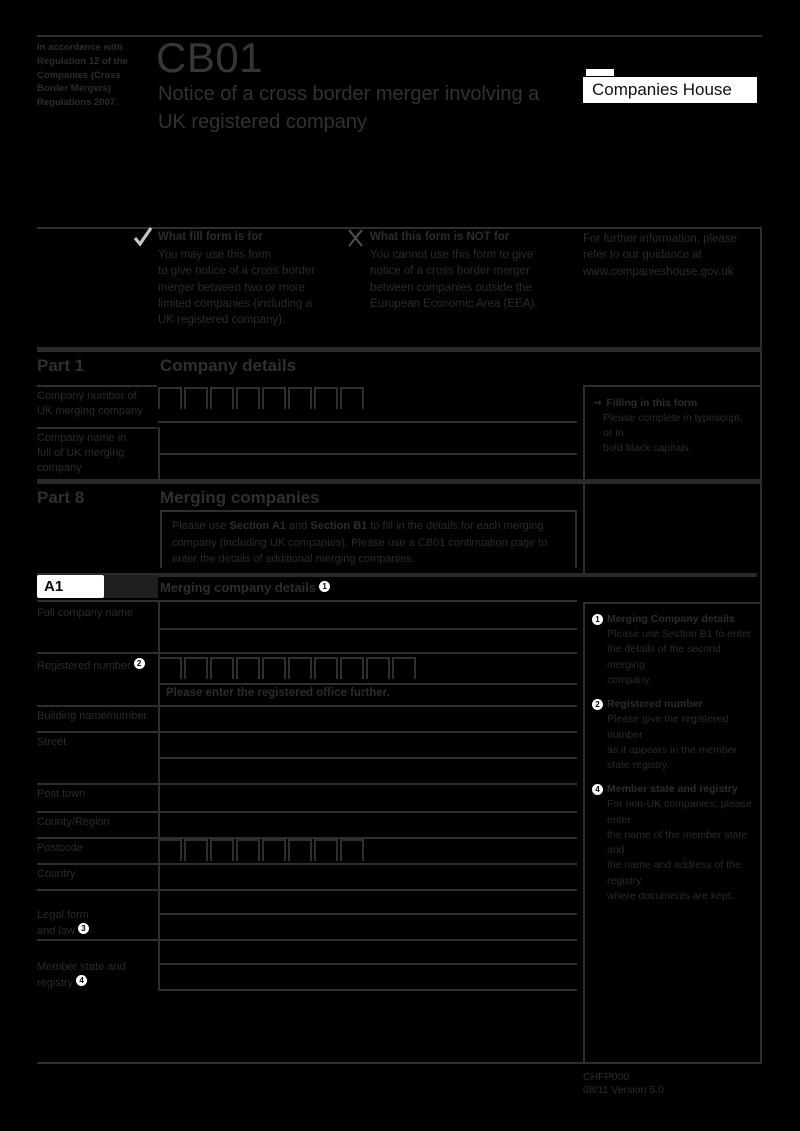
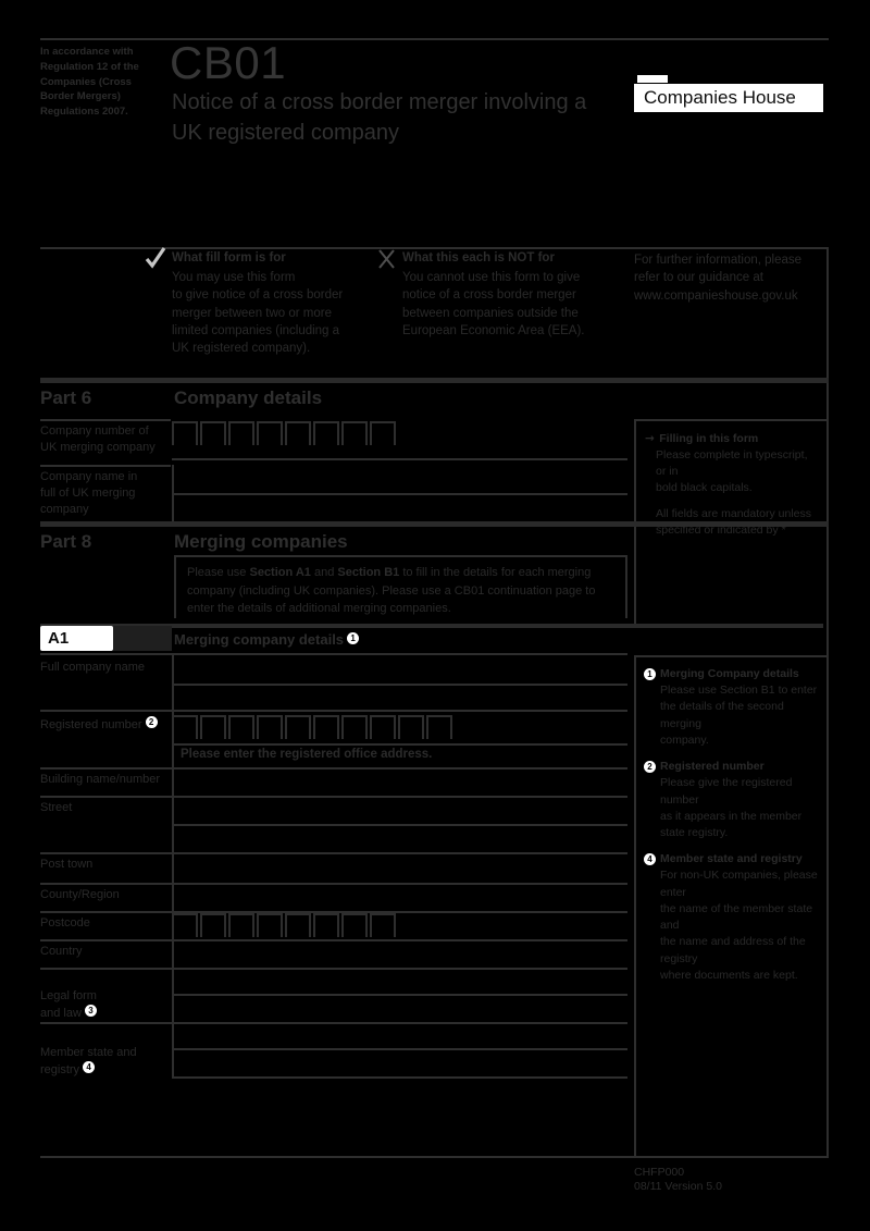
  In accordance with
  Regulation 12 of the
  Companies (Cross
  Border Mergers)
  Regulations 2007.
  CB01
  Notice of a cross border merger involving a
  UK registered company
  Companies House
  What fill form is for
  You may use this form
  to give notice of a cross border
  merger between two or more
  limited companies (including a
  UK registered company).
- What this form is NOT for
+ What this each is NOT for
  You cannot use this form to give
  notice of a cross border merger
  between companies outside the
  European Economic Area (EEA).
  For further information, please
  refer to our guidance at
  www.companieshouse.gov.uk
- Part 1
+ Part 6
  Company details
  Company number of
  UK merging company
  Company name in
  full of UK merging
  company
  → Filling in this form
  Please complete in typescript, or in
  bold black capitals.
+ All fields are mandatory unless
+ specified or indicated by *
  Part 8
  Merging companies
  Please use Section A1 and Section B1 to fill in the details for each merging company (including UK companies). Please use a CB01 continuation page to enter the details of additional merging companies.
  A1
  Merging company details 1
  Full company name
  Registered number 2
- Please enter the registered office further.
+ Please enter the registered office address.
  Building name/number
  Street
  Post town
  County/Region
  Postcode
  Country
  Legal form
  and law 3
  Member state and
  registry 4
  1
  Merging Company details
  Please use Section B1 to enter
  the details of the second merging
  company.
  2
  Registered number
  Please give the registered number
  as it appears in the member
  state registry.
  4
  Member state and registry
  For non-UK companies, please enter
  the name of the member state and
  the name and address of the registry
  where documents are kept.
  CHFP000
  08/11 Version 5.0
